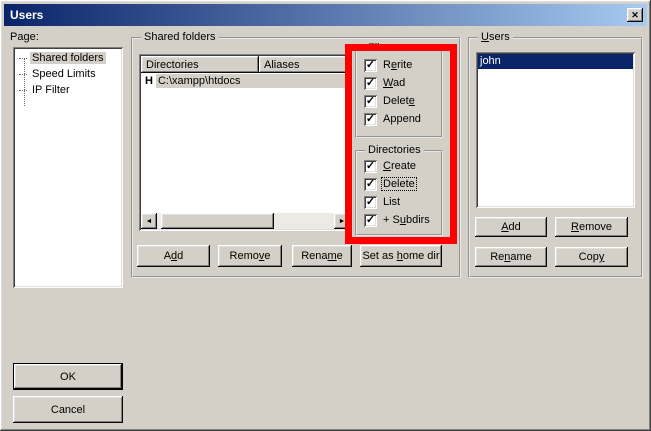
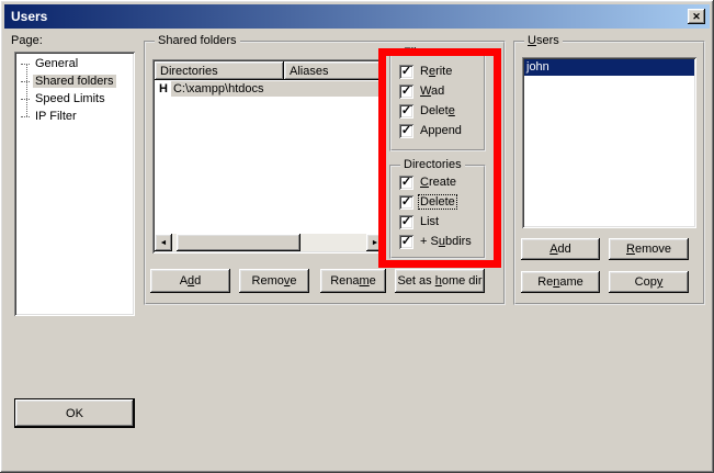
  Users
  ✕
  Page:
+ General
  Shared folders
  Speed Limits
  IP Filter
  OK
- Cancel
  Shared folders
  Directories
  Aliases
  H
  C:\xampp\htdocs
  Add
  Remove
  Rename
  Set as home dir
  Files
  ✓
  Rerite
  ✓
  Wad
  ✓
  Delete
  ✓
  Append
  Directories
  ✓
  Create
  ✓
  Delete
  ✓
  List
  ✓
  + Subdirs
  Users
  john
  Add
  Remove
  Rename
  Copy
